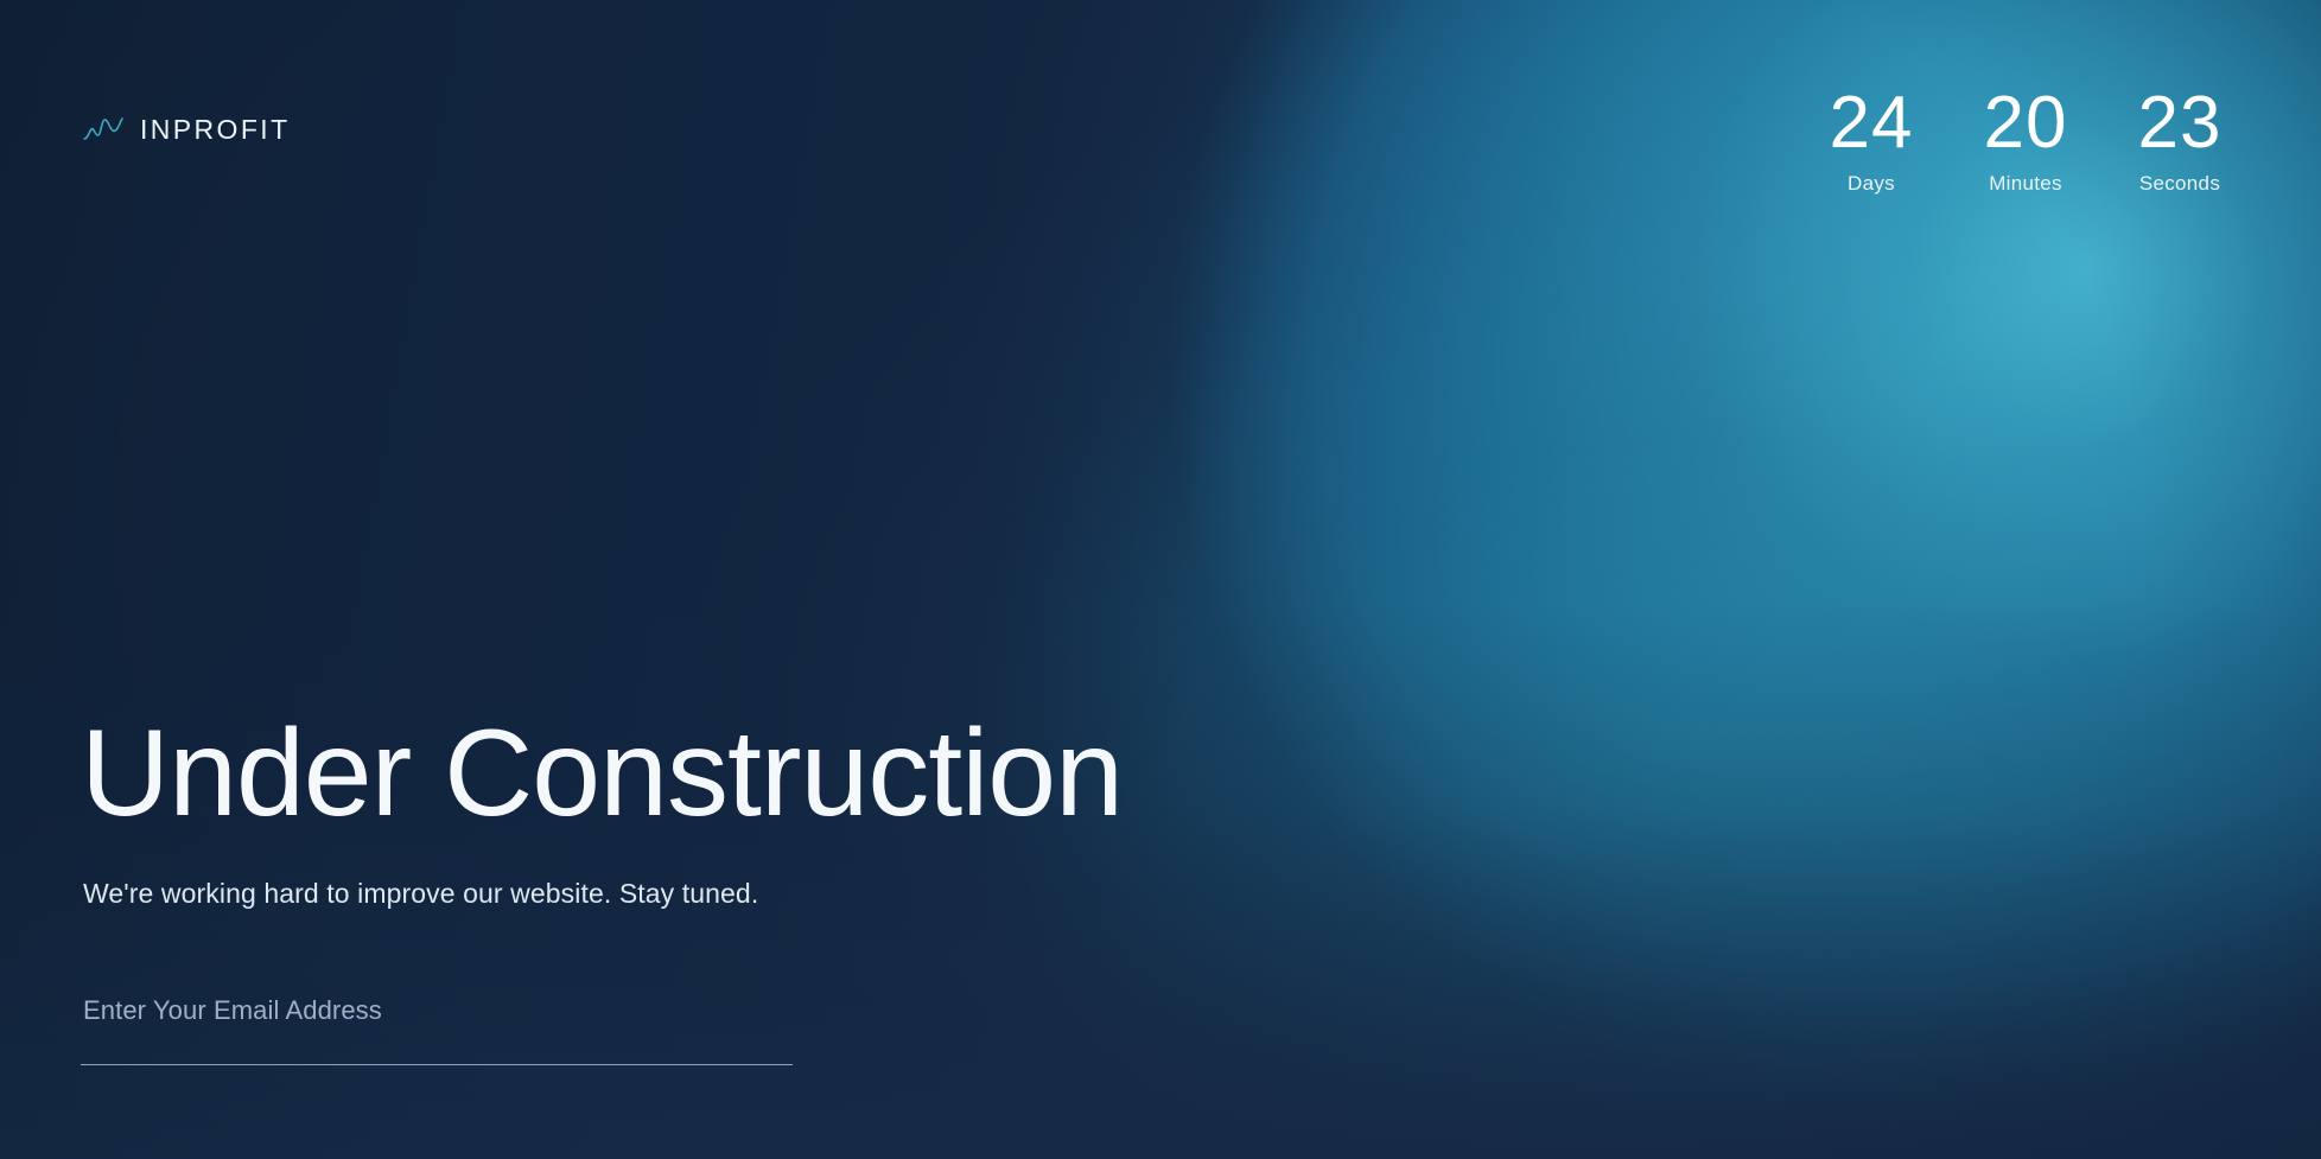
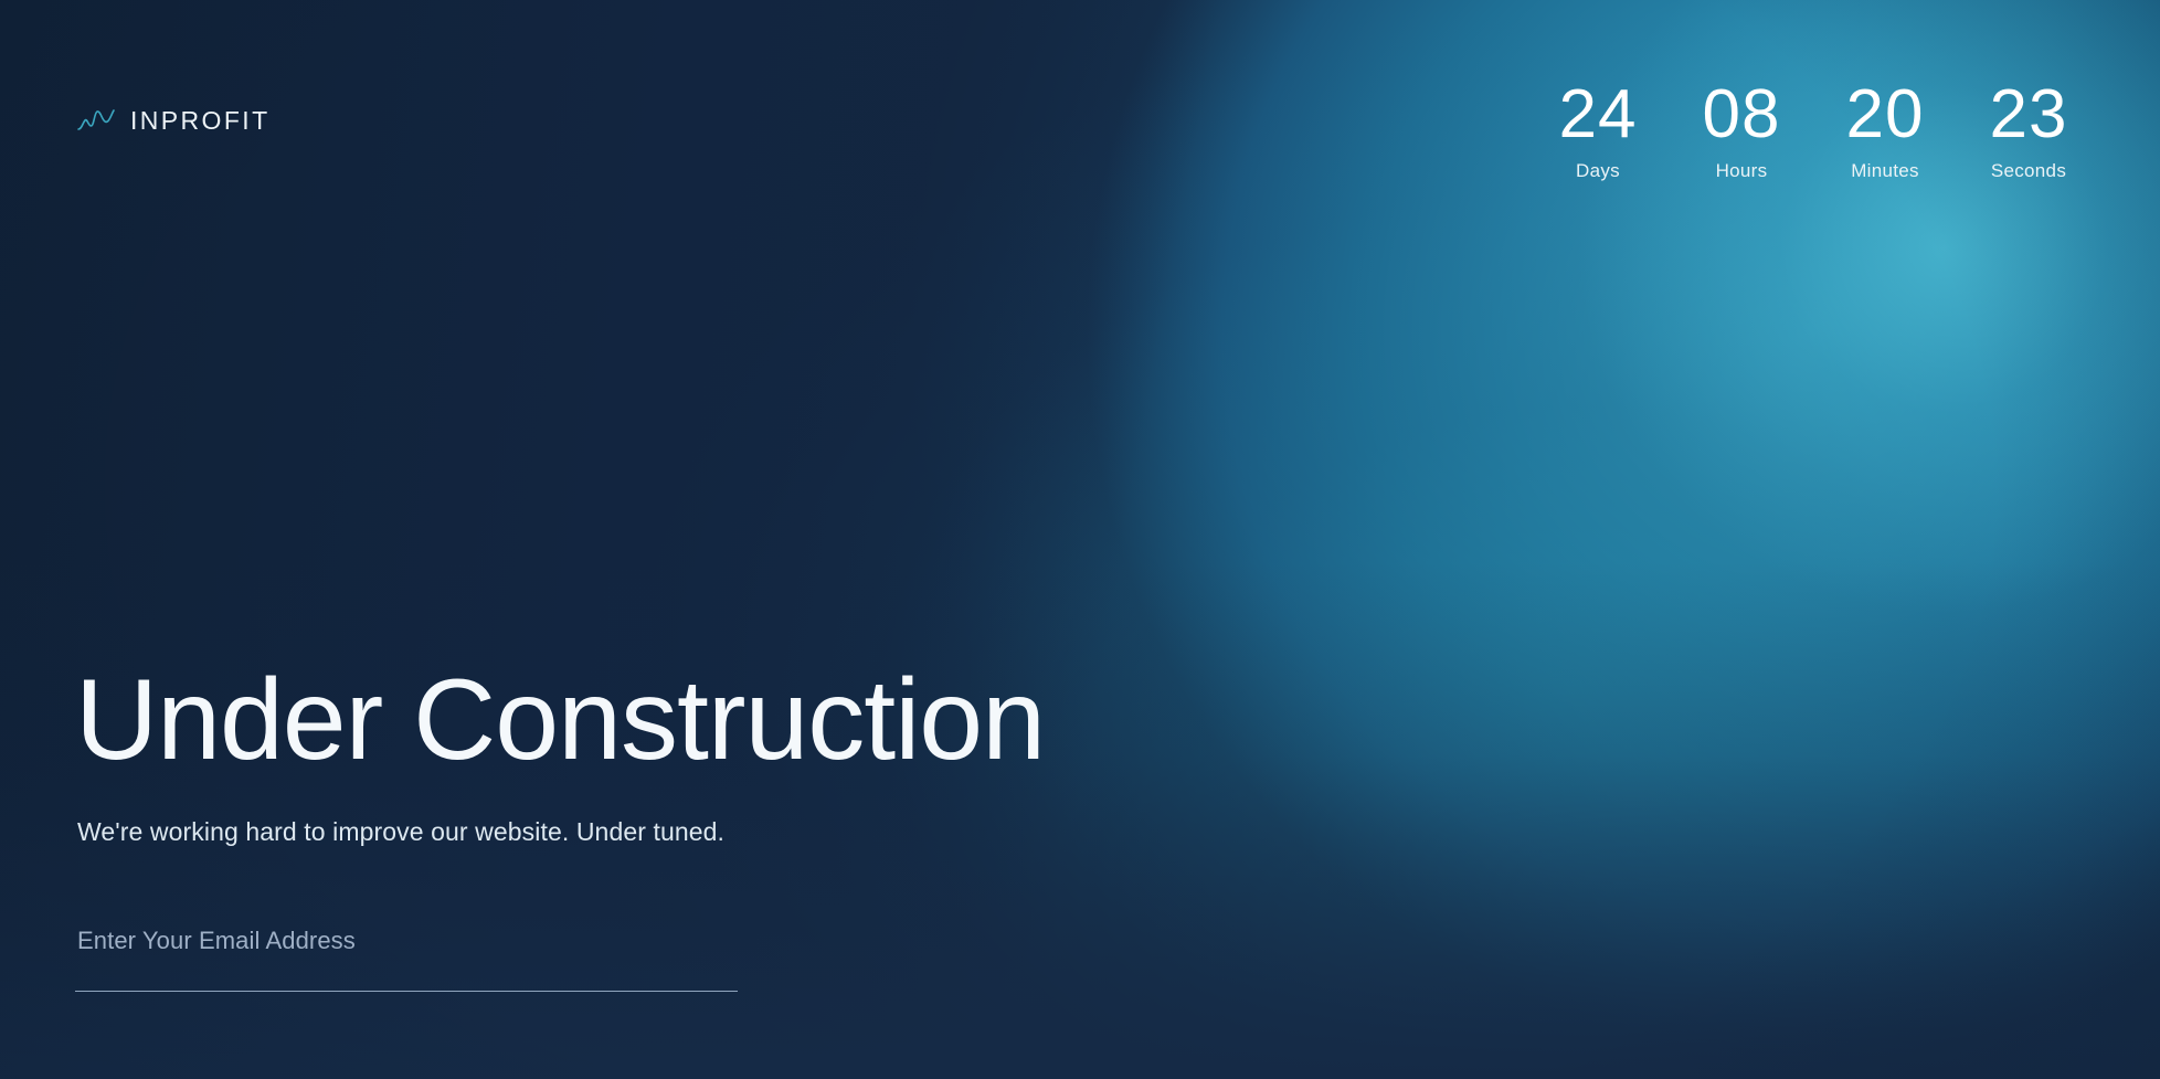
  INPROFIT
  24
  Days
+ 08
+ Hours
  20
  Minutes
  23
  Seconds
  Under Construction
- We're working hard to improve our website. Stay tuned.
+ We're working hard to improve our website. Under tuned.
  Enter Your Email Address
